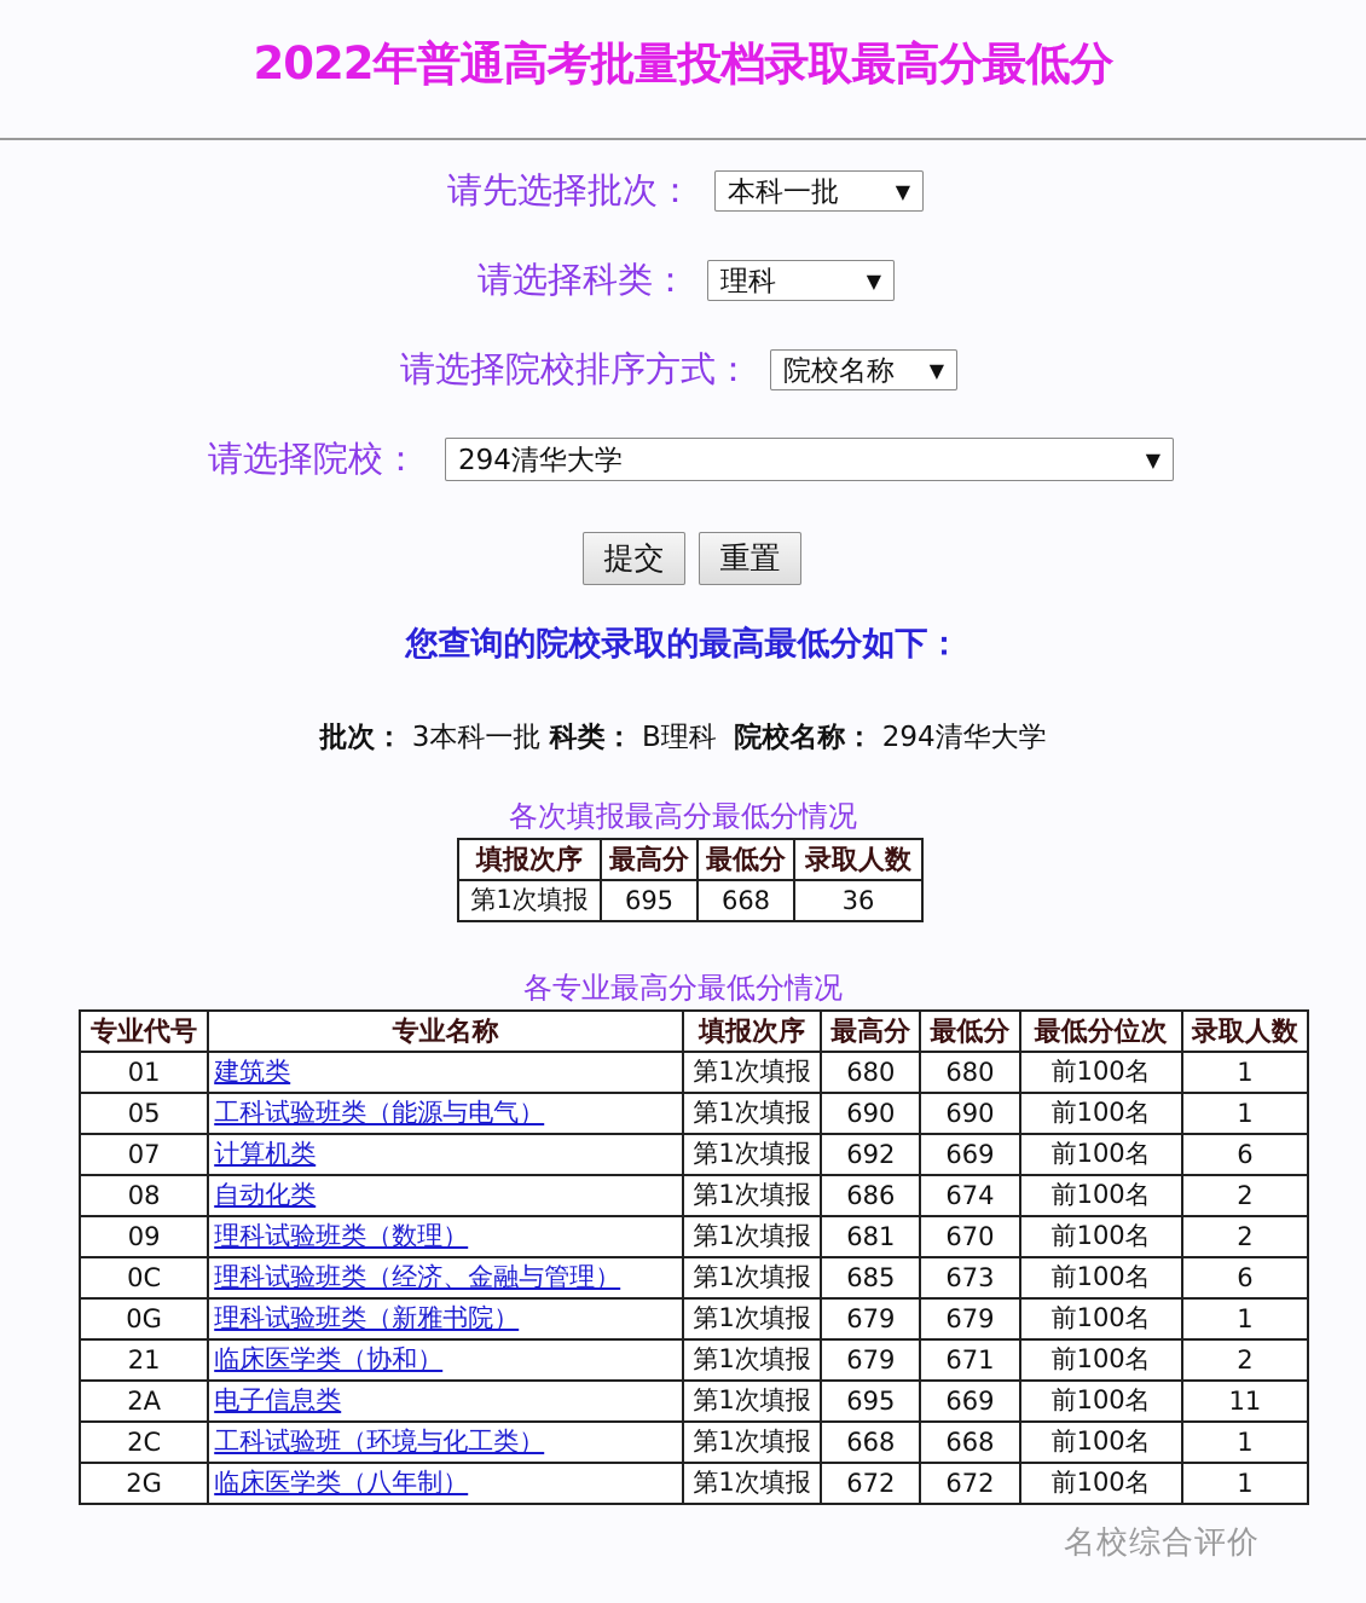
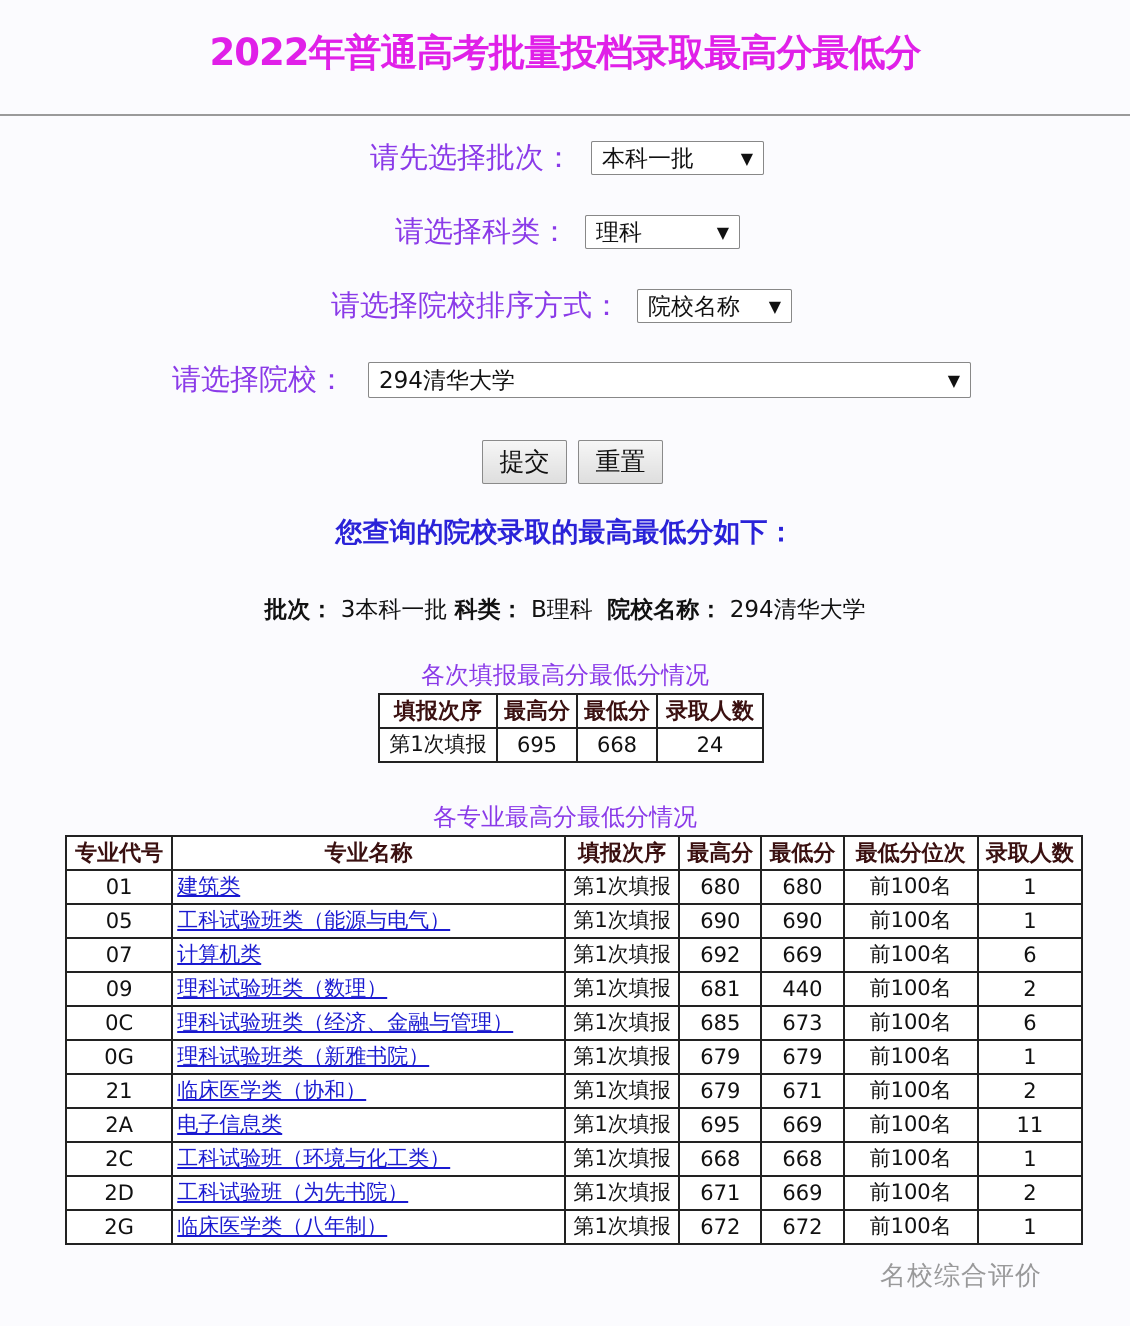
  2022年普通高考批量投档录取最高分最低分
  请先选择批次：
  本科一批
  ▼
  请选择科类：
  理科
  ▼
  请选择院校排序方式：
  院校名称
  ▼
  请选择院校：
  294清华大学
  ▼
  提交
  重置
  您查询的院校录取的最高最低分如下：
  批次： 3本科一批 科类： B理科 院校名称： 294清华大学
  各次填报最高分最低分情况
  填报次序	最高分	最低分	录取人数
- 第1次填报	695	668	36
+ 第1次填报	695	668	24
  各专业最高分最低分情况
  专业代号	专业名称	填报次序	最高分	最低分	最低分位次	录取人数
  01	建筑类	第1次填报	680	680	前100名	1
  05	工科试验班类（能源与电气）	第1次填报	690	690	前100名	1
  07	计算机类	第1次填报	692	669	前100名	6
- 08	自动化类	第1次填报	686	674	前100名	2
- 09	理科试验班类（数理）	第1次填报	681	670	前100名	2
+ 09	理科试验班类（数理）	第1次填报	681	440	前100名	2
  0C	理科试验班类（经济、金融与管理）	第1次填报	685	673	前100名	6
  0G	理科试验班类（新雅书院）	第1次填报	679	679	前100名	1
  21	临床医学类（协和）	第1次填报	679	671	前100名	2
  2A	电子信息类	第1次填报	695	669	前100名	11
  2C	工科试验班（环境与化工类）	第1次填报	668	668	前100名	1
+ 2D	工科试验班（为先书院）	第1次填报	671	669	前100名	2
  2G	临床医学类（八年制）	第1次填报	672	672	前100名	1
  名校综合评价
